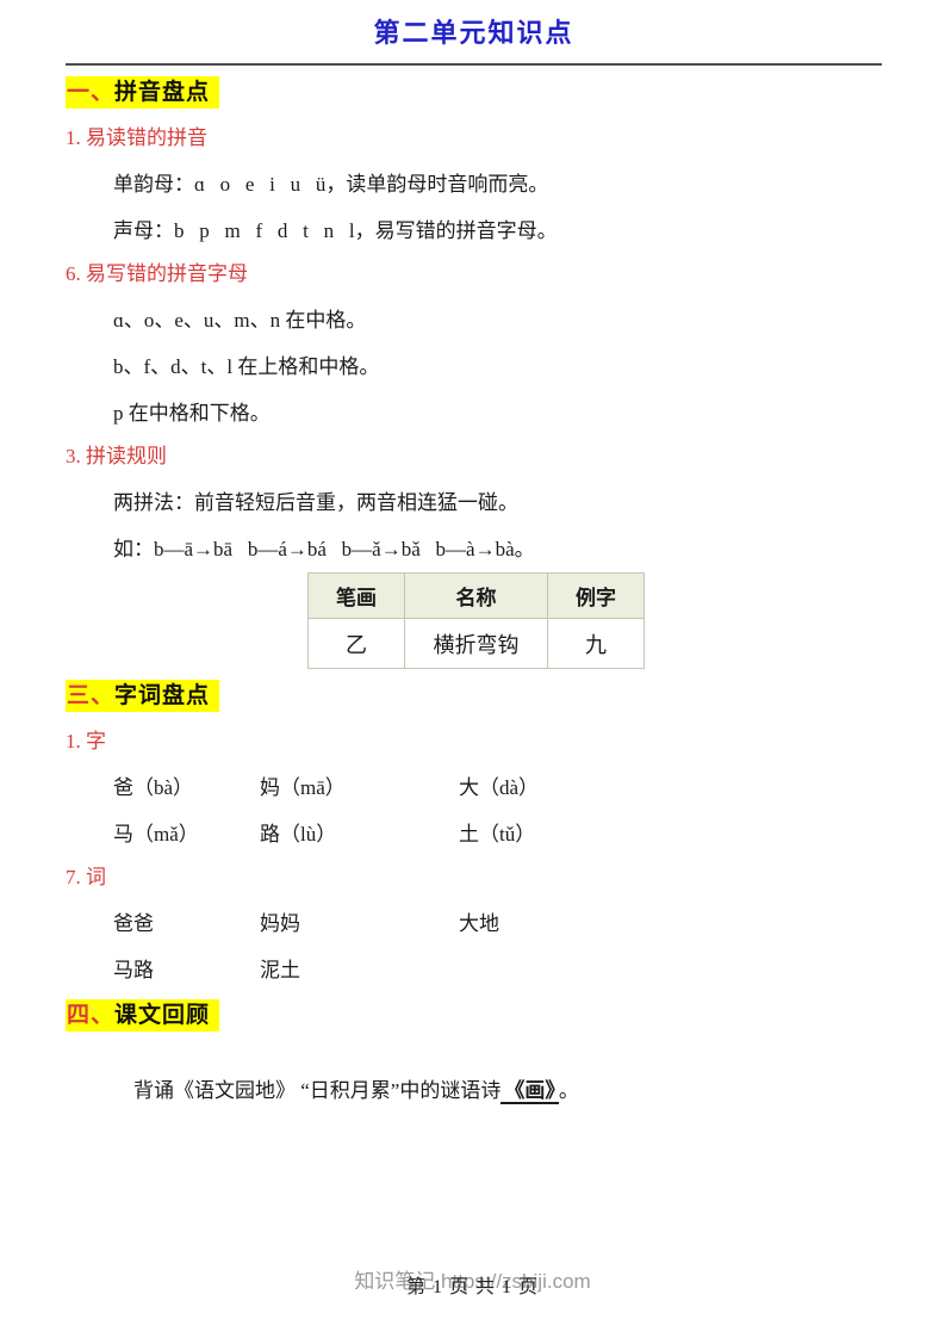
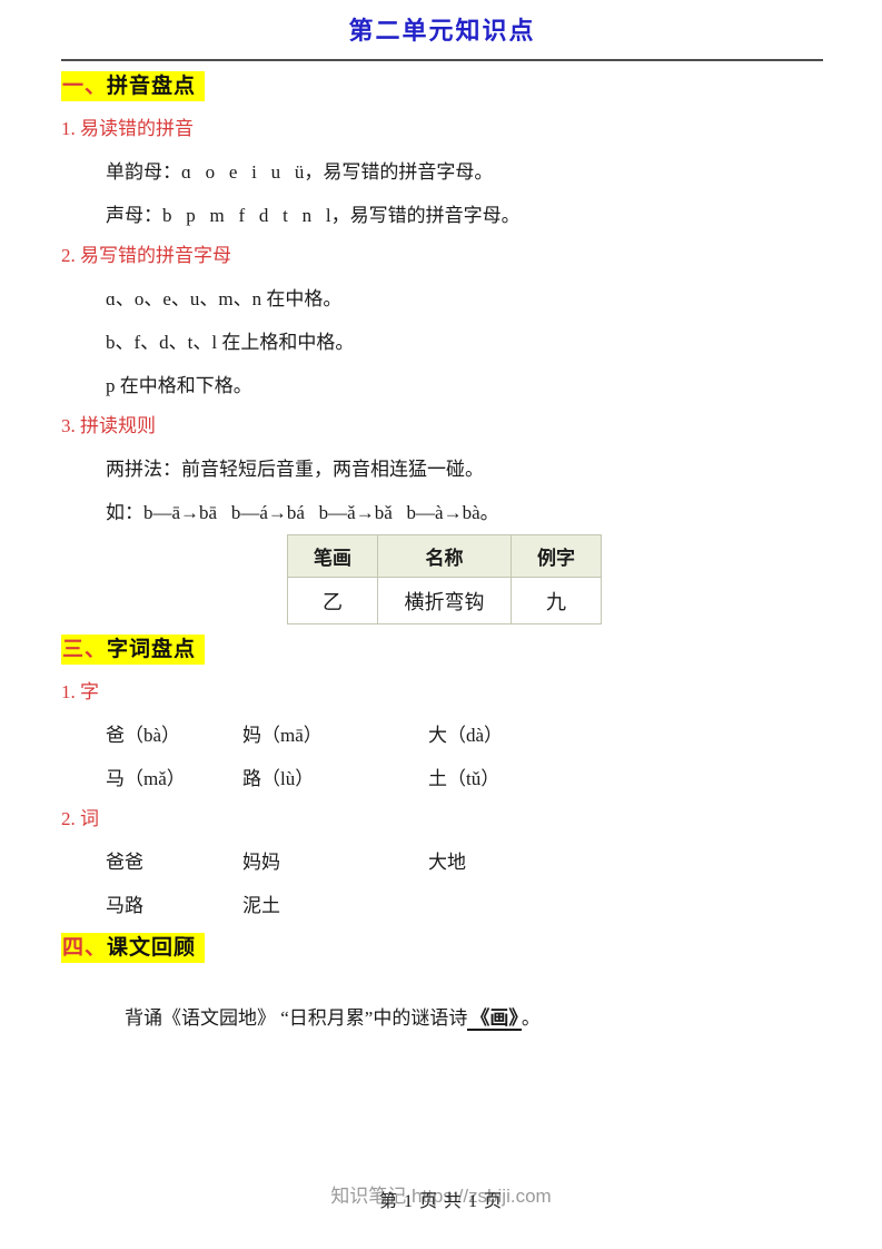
  第二单元知识点
  一、拼音盘点
  1. 易读错的拼音
- 单韵母：ɑ o e i u ü，读单韵母时音响而亮。
+ 单韵母：ɑ o e i u ü，易写错的拼音字母。
  声母：b p m f d t n l，易写错的拼音字母。
- 6. 易写错的拼音字母
+ 2. 易写错的拼音字母
  ɑ、o、e、u、m、n 在中格。
  b、f、d、t、l 在上格和中格。
  p 在中格和下格。
  3. 拼读规则
  两拼法：前音轻短后音重，两音相连猛一碰。
  如：b—ā→bā b—á→bá b—ǎ→bǎ b—à→bà。
  笔画	名称	例字
  乙	横折弯钩	九
  三、字词盘点
  1. 字
  爸（bà）
  妈（mā）
  大（dà）
  马（mǎ）
  路（lù）
  土（tǔ）
- 7. 词
+ 2. 词
  爸爸
  妈妈
  大地
  马路
  泥土
  四、课文回顾
  背诵《语文园地》 “日积月累”中的谜语诗 《画》 。
  知识笔记 https://zsbiji.com
  第 1 页 共 1 页
